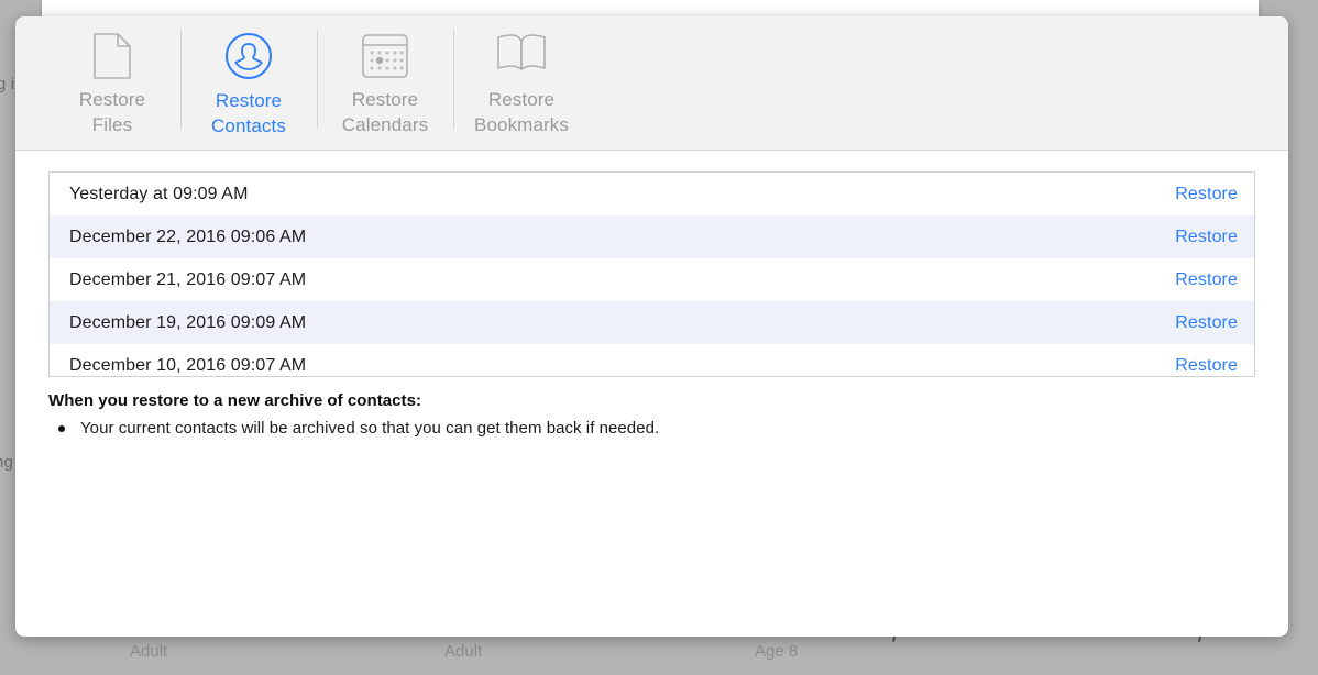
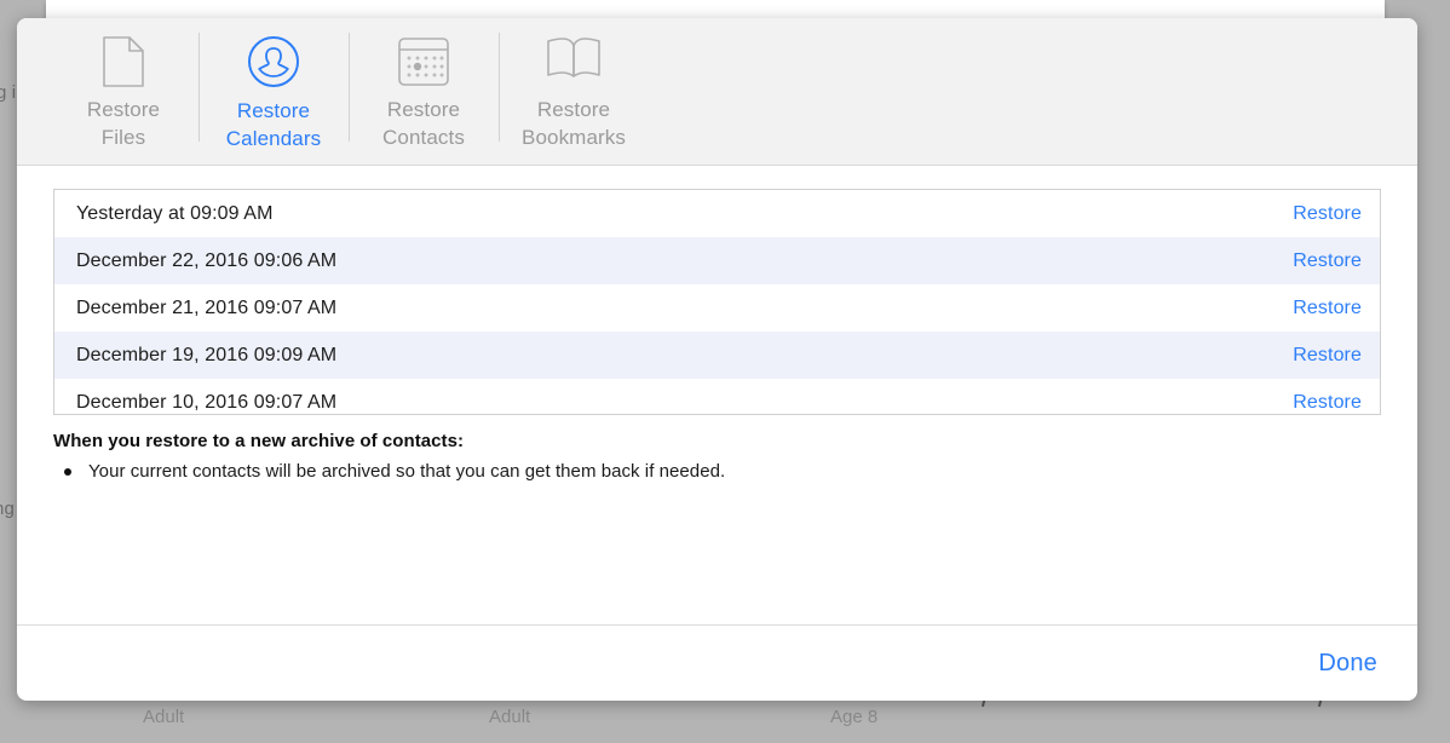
  g i
  Adult
  Adult
  Age 8
  Restore
  Files
  Restore
- Contacts
+ Calendars
  Restore
- Calendars
+ Contacts
  Restore
  Bookmarks
  Yesterday at 09:09 AM
  Restore
  December 22, 2016 09:06 AM
  Restore
  December 21, 2016 09:07 AM
  Restore
  December 19, 2016 09:09 AM
  Restore
  December 10, 2016 09:07 AM
  Restore
  When you restore to a new archive of contacts:
  Your current contacts will be archived so that you can get them back if needed.
+ Done
